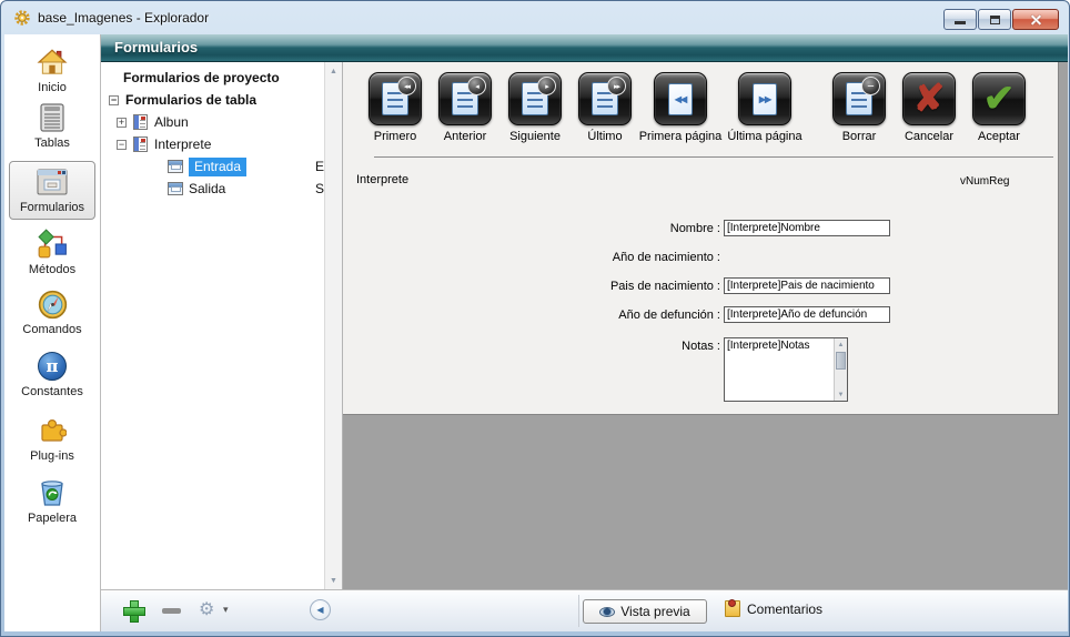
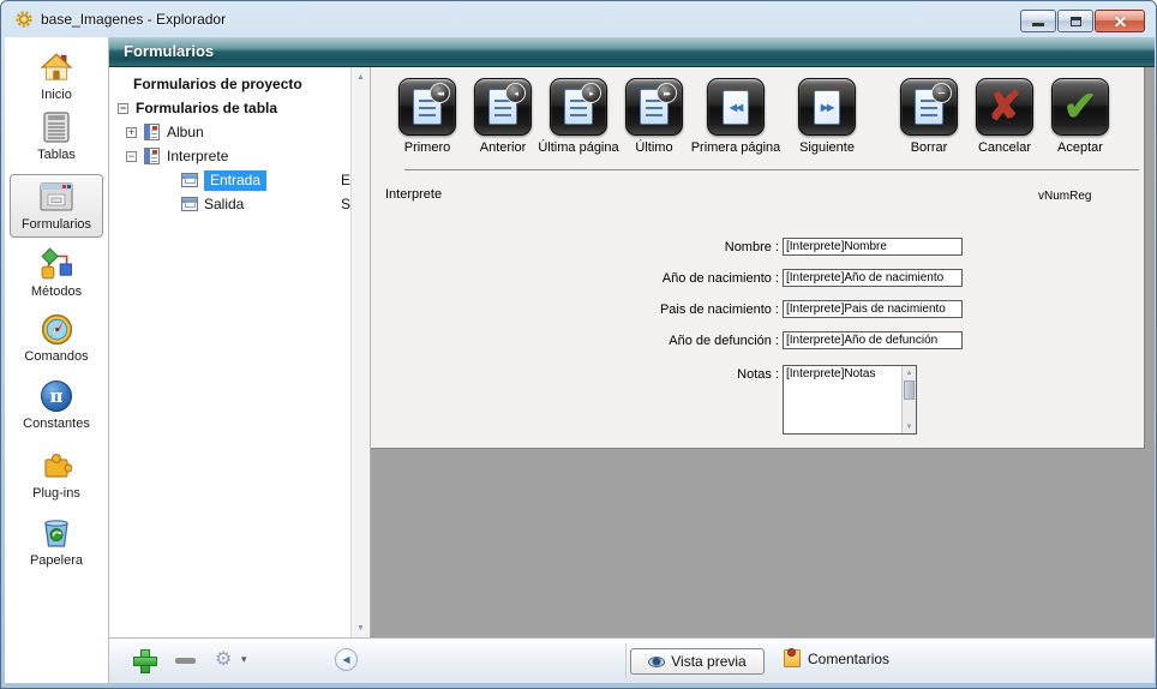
  base_Imagenes - Explorador
  Inicio
  Tablas
  Formularios
  Métodos
  Comandos
  π
  Constantes
  Plug-ins
  Papelera
  Formularios
  Formularios de proyecto
  −
  Formularios de tabla
  +
  Albun
  −
  Interprete
  Entrada
  E
  Salida
  S
  Primero
  Anterior
- Siguiente
+ Última página
  Último
  ◀◀
  Primera página
  ▶▶
- Última página
+ Siguiente
  −
  Borrar
  ✘
  Cancelar
  ✔
  Aceptar
  Interprete
  vNumReg
  Nombre :
  [Interprete]Nombre
  Año de nacimiento :
+ [Interprete]Año de nacimiento
  Pais de nacimiento :
  [Interprete]Pais de nacimiento
  Año de defunción :
  [Interprete]Año de defunción
  Notas :
  [Interprete]Notas
  ⚙
  ▾
  ◀
  Vista previa
  Comentarios
